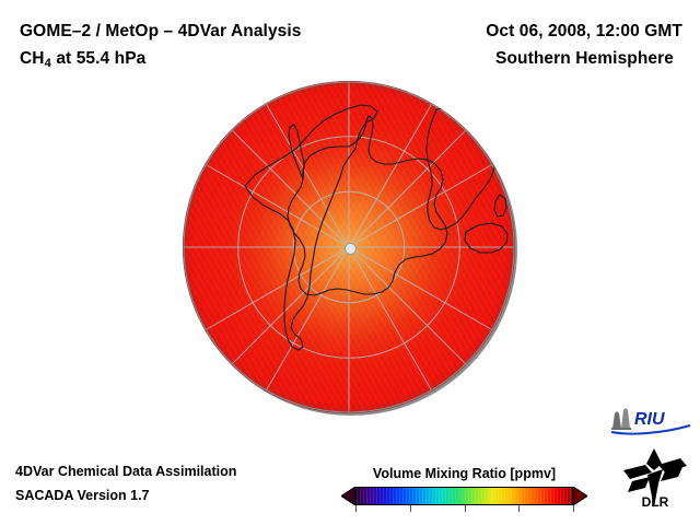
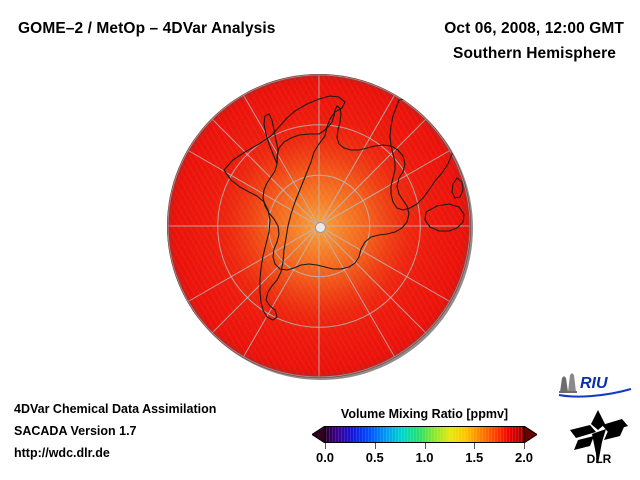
  GOME–2 / MetOp – 4DVar Analysis
- CH4 at 55.4 hPa
  Oct 06, 2008, 12:00 GMT
  Southern Hemisphere
  4DVar Chemical Data Assimilation
  SACADA Version 1.7
+ http://wdc.dlr.de
  Volume Mixing Ratio [ppmv]
+ 0.0
+ 0.5
+ 1.0
+ 1.5
+ 2.0
  RIU
  DLR
